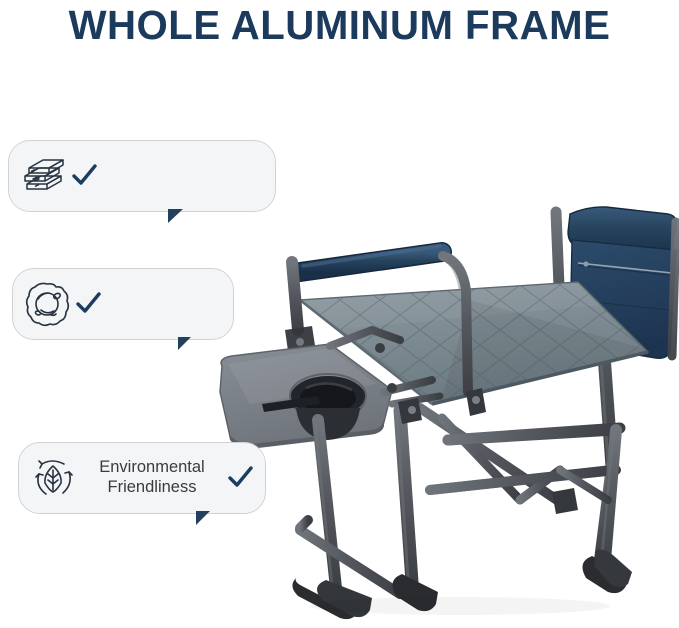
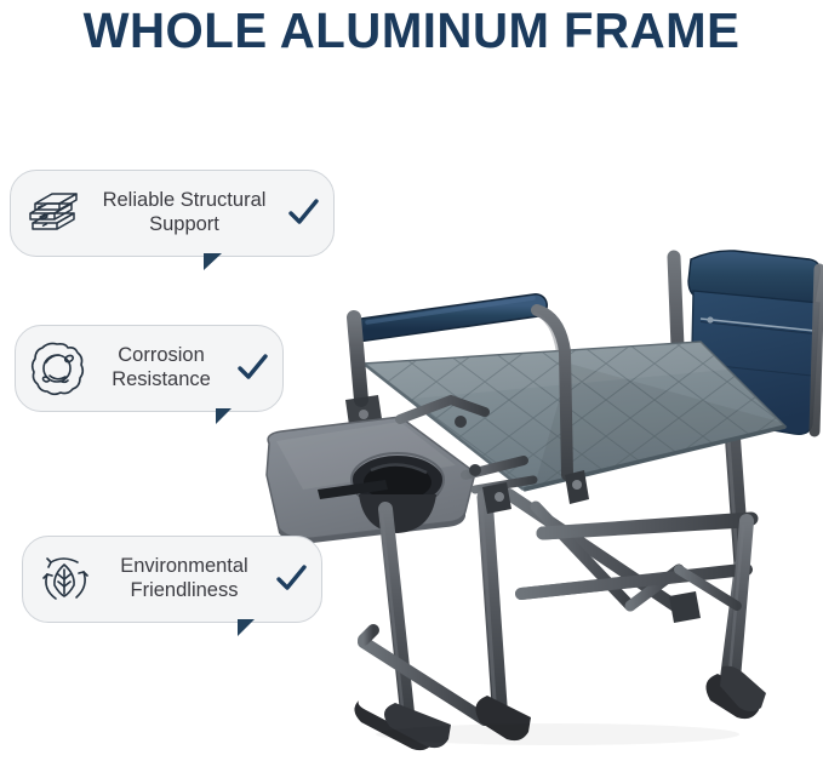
  WHOLE ALUMINUM FRAME
+ Reliable Structural
+ Support
+ Corrosion
+ Resistance
  Environmental
  Friendliness
